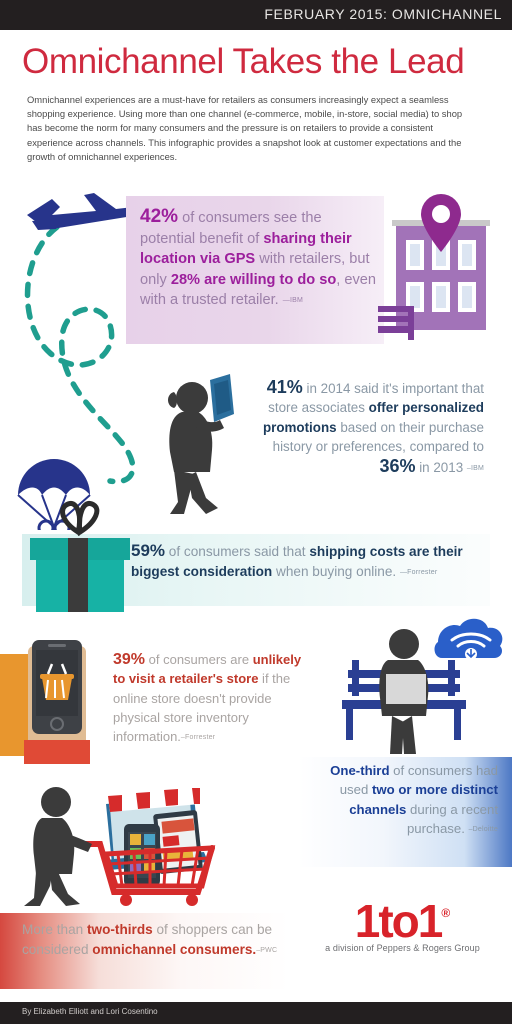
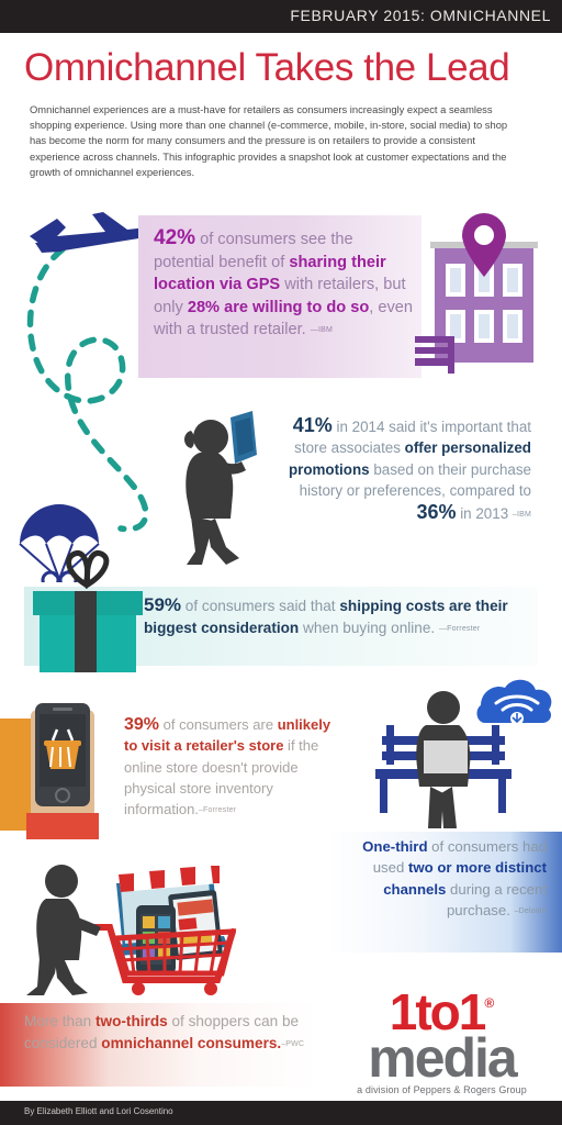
  FEBRUARY 2015: OMNICHANNEL
  Omnichannel Takes the Lead
  Omnichannel experiences are a must-have for retailers as consumers increasingly expect a seamless shopping experience. Using more than one channel (e-commerce, mobile, in-store, social media) to shop has become the norm for many consumers and the pressure is on retailers to provide a consistent experience across channels. This infographic provides a snapshot look at customer expectations and the growth of omnichannel experiences.
  42% of consumers see the potential benefit of sharing their location via GPS with retailers, but only 28% are willing to do so, even with a trusted retailer.
  41% in 2014 said it's important that store associates offer personalized promotions based on their purchase history or preferences, compared to 36% in 2013
  59% of consumers said that shipping costs are their biggest consideration when buying online.
  39% of consumers are unlikely to visit a retailer's store if the online store doesn't provide physical store inventory information.
  One-third of consumers had used two or more distinct channels during a recent purchase.
  More than two-thirds of shoppers can be considered omnichannel consumers.
  1to1®
+ media
  a division of Peppers & Rogers Group
  By Elizabeth Elliott and Lori Cosentino
